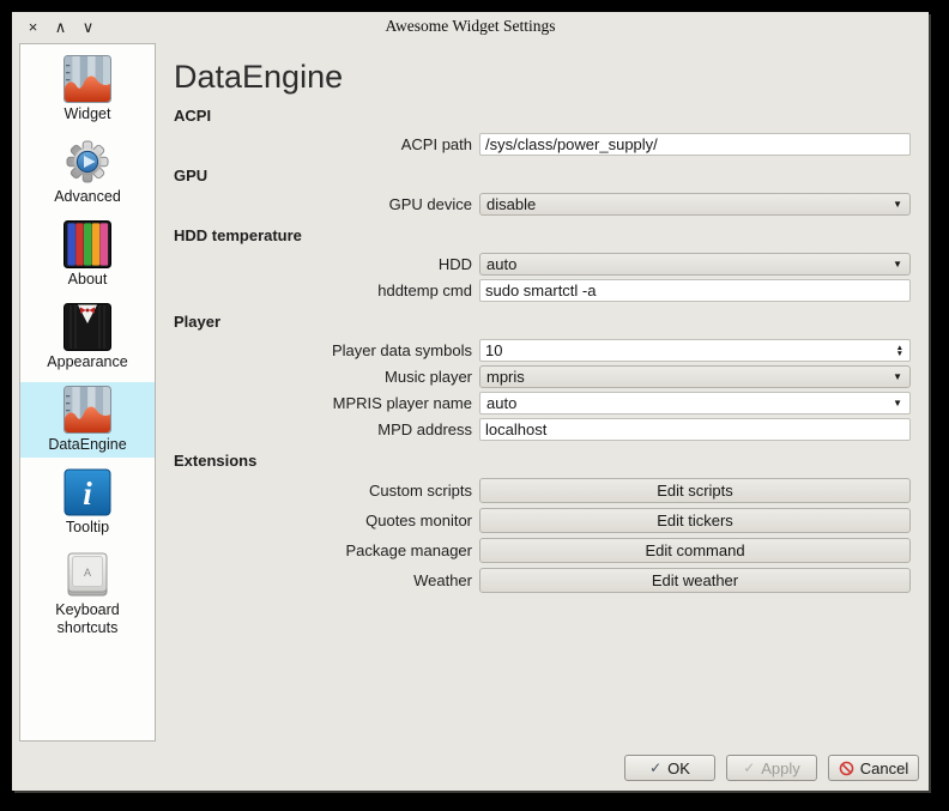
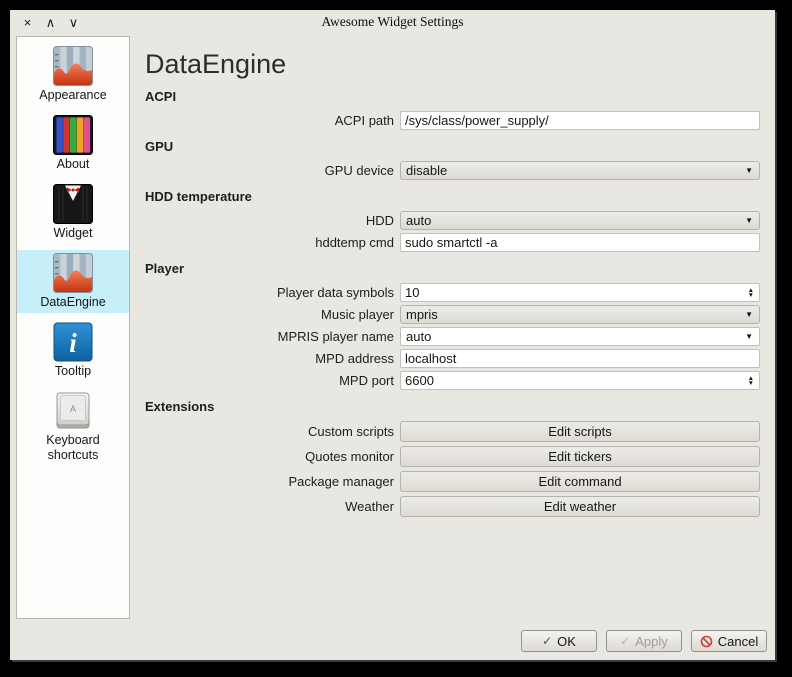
  ×
  ∧
  ∨
  Awesome Widget Settings
- Widget
+ Appearance
- Advanced
  About
- Appearance
+ Widget
  DataEngine
  i
  Tooltip
  A
  Keyboard shortcuts
  DataEngine
  ACPI
  ACPI path
  /sys/class/power_supply/
  GPU
  GPU device
  disable
  ▼
  HDD temperature
  HDD
  auto
  ▼
  hddtemp cmd
  sudo smartctl -a
  Player
  Player data symbols
  10
  Music player
  mpris
  ▼
  MPRIS player name
  auto
  ▼
  MPD address
  localhost
+ MPD port
+ 6600
  Extensions
  Custom scripts
  Edit scripts
  Quotes monitor
  Edit tickers
  Package manager
  Edit command
  Weather
  Edit weather
  ✓
  OK
  ✓
  Apply
  Cancel
